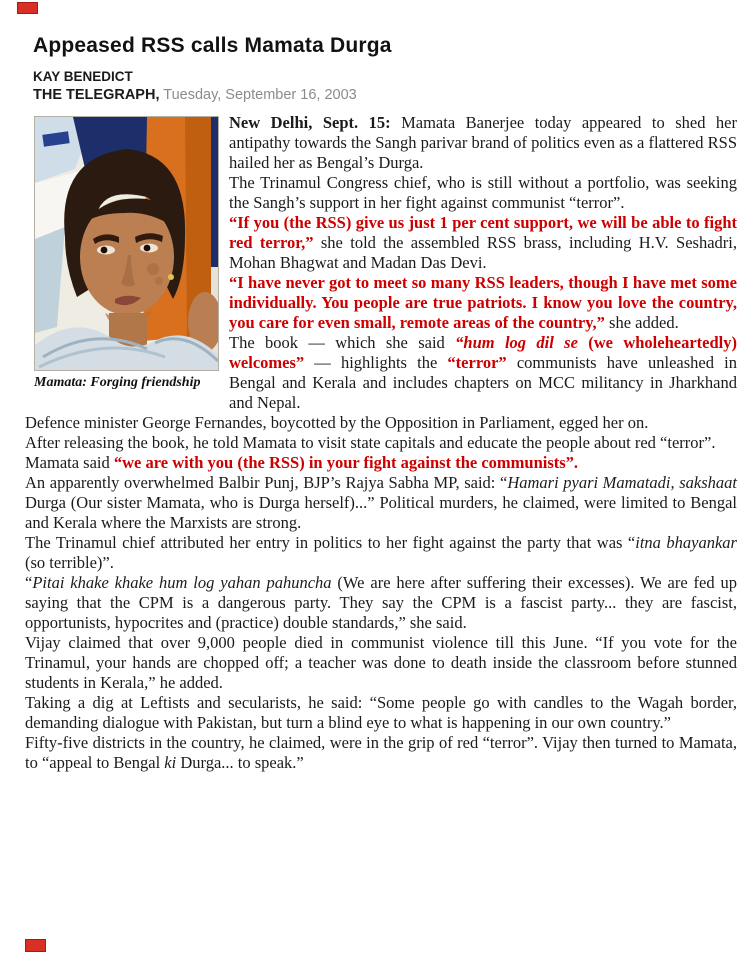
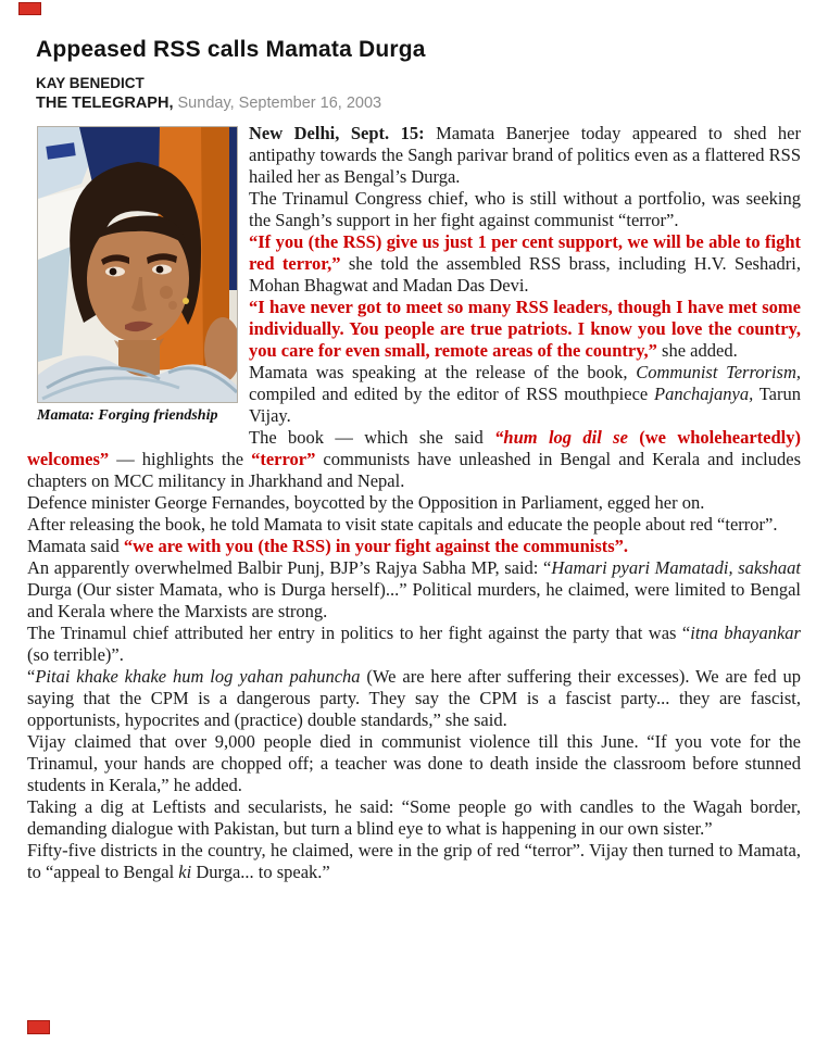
  Appeased RSS calls Mamata Durga
  KAY BENEDICT
- THE TELEGRAPH, Tuesday, September 16, 2003
+ THE TELEGRAPH, Sunday, September 16, 2003
  Mamata: Forging friendship
  New Delhi, Sept. 15: Mamata Banerjee today appeared to shed her antipathy towards the Sangh parivar brand of politics even as a flattered RSS hailed her as Bengal’s Durga.
  The Trinamul Congress chief, who is still without a portfolio, was seeking the Sangh’s support in her fight against communist “terror”.
  “If you (the RSS) give us just 1 per cent support, we will be able to fight red terror,” she told the assembled RSS brass, including H.V. Seshadri, Mohan Bhagwat and Madan Das Devi.
  “I have never got to meet so many RSS leaders, though I have met some individually. You people are true patriots. I know you love the country, you care for even small, remote areas of the country,” she added.
+ Mamata was speaking at the release of the book, Communist Terrorism, compiled and edited by the editor of RSS mouthpiece Panchajanya, Tarun Vijay.
  The book — which she said “hum log dil se (we wholeheartedly) welcomes” — highlights the “terror” communists have unleashed in Bengal and Kerala and includes chapters on MCC militancy in Jharkhand and Nepal.
  Defence minister George Fernandes, boycotted by the Opposition in Parliament, egged her on.
  After releasing the book, he told Mamata to visit state capitals and educate the people about red “terror”.
  Mamata said “we are with you (the RSS) in your fight against the communists”.
  An apparently overwhelmed Balbir Punj, BJP’s Rajya Sabha MP, said: “Hamari pyari Mamatadi, sakshaat Durga (Our sister Mamata, who is Durga herself)...” Political murders, he claimed, were limited to Bengal and Kerala where the Marxists are strong.
  The Trinamul chief attributed her entry in politics to her fight against the party that was “itna bhayankar (so terrible)”.
  “Pitai khake khake hum log yahan pahuncha (We are here after suffering their excesses). We are fed up saying that the CPM is a dangerous party. They say the CPM is a fascist party... they are fascist, opportunists, hypocrites and (practice) double standards,” she said.
  Vijay claimed that over 9,000 people died in communist violence till this June. “If you vote for the Trinamul, your hands are chopped off; a teacher was done to death inside the classroom before stunned students in Kerala,” he added.
- Taking a dig at Leftists and secularists, he said: “Some people go with candles to the Wagah border, demanding dialogue with Pakistan, but turn a blind eye to what is happening in our own country.”
+ Taking a dig at Leftists and secularists, he said: “Some people go with candles to the Wagah border, demanding dialogue with Pakistan, but turn a blind eye to what is happening in our own sister.”
  Fifty-five districts in the country, he claimed, were in the grip of red “terror”. Vijay then turned to Mamata, to “appeal to Bengal ki Durga... to speak.”
